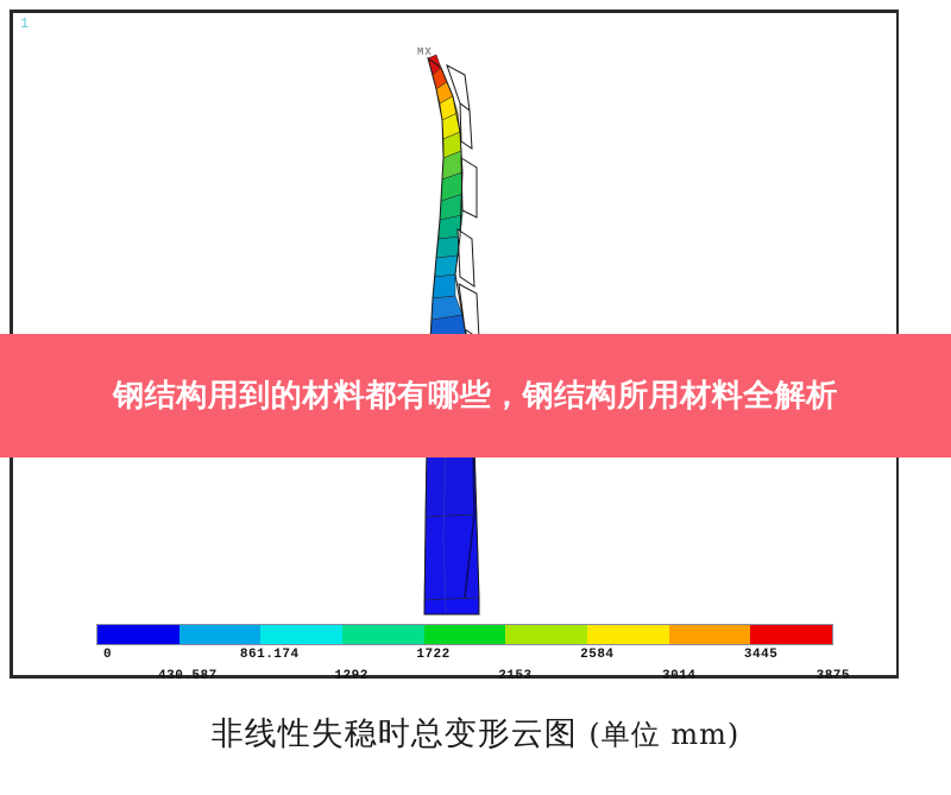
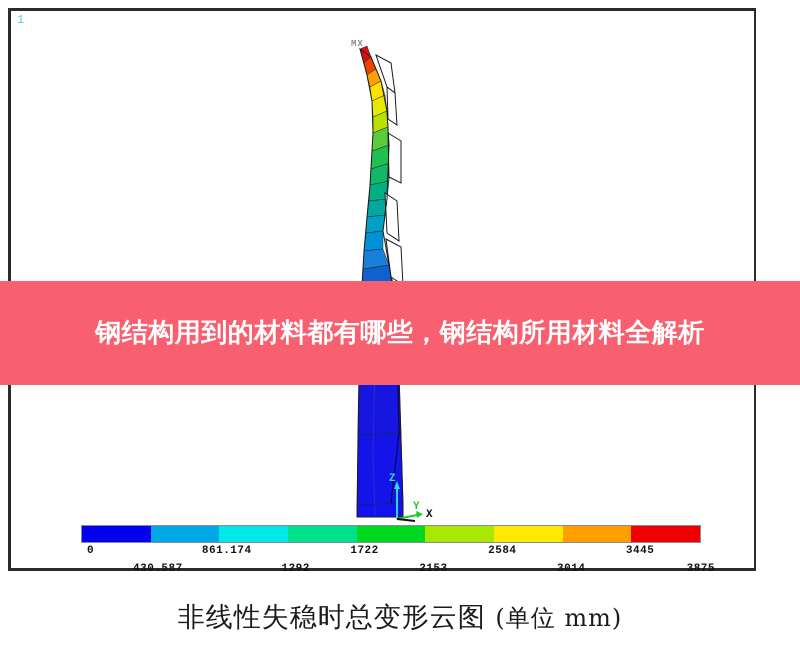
  1
  MX
+ Z
+ Y
+ X
  0
  430.587
  861.174
  1292
  1722
  2153
  2584
  3014
  3445
  3875
  非线性失稳时总变形云图 (单位 mm)
  钢结构用到的材料都有哪些，钢结构所用材料全解析
